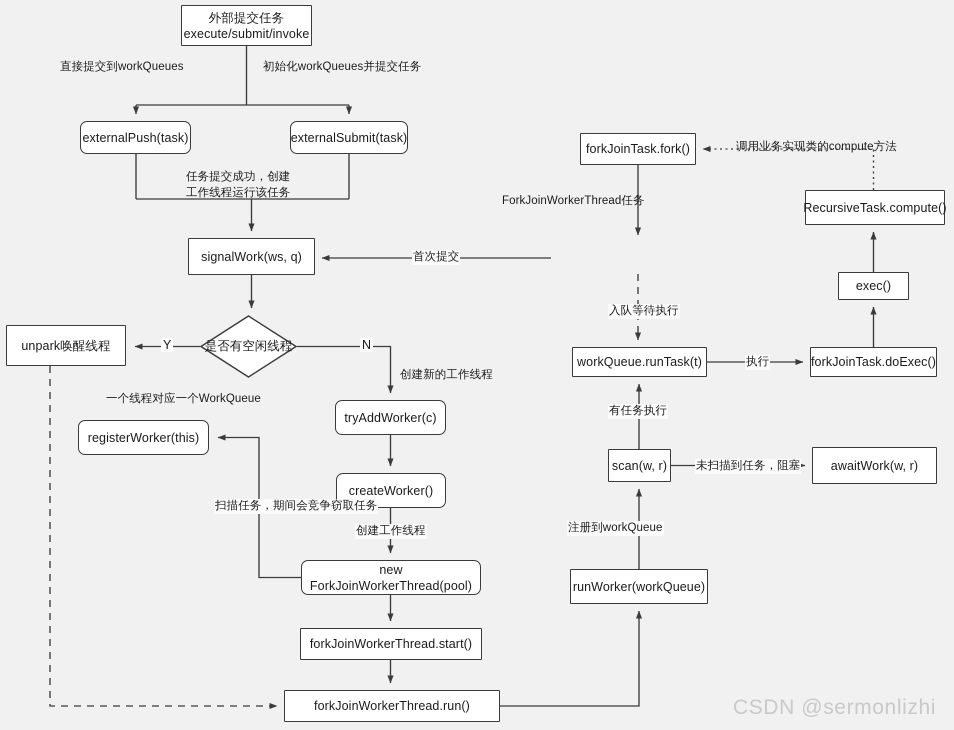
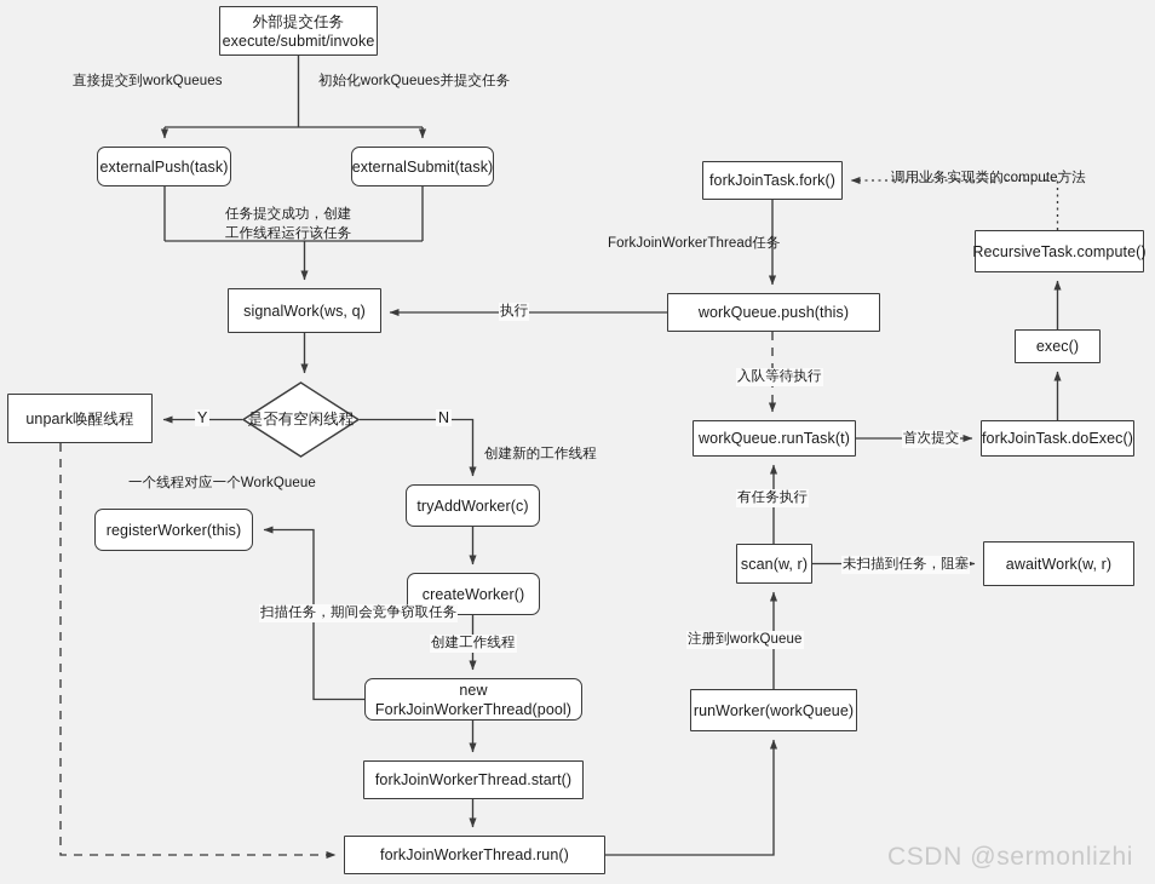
  外部提交任务
  execute/submit/invoke
  externalPush(task)
  externalSubmit(task)
  signalWork(ws, q)
  是否有空闲线程
  unpark唤醒线程
  tryAddWorker(c)
  registerWorker(this)
  createWorker()
  new ForkJoinWorkerThread(pool)
  forkJoinWorkerThread.start()
  forkJoinWorkerThread.run()
  forkJoinTask.fork()
  RecursiveTask.compute()
+ workQueue.push(this)
  exec()
  workQueue.runTask(t)
  forkJoinTask.doExec()
  scan(w, r)
  awaitWork(w, r)
  runWorker(workQueue)
  直接提交到workQueues
  初始化workQueues并提交任务
  任务提交成功，创建
  工作线程运行该任务
- 首次提交
+ 执行
  ForkJoinWorkerThread任务
  调用业务实现类的compute方法
  入队等待执行
- 执行
+ 首次提交
  创建新的工作线程
  一个线程对应一个WorkQueue
  有任务执行
  未扫描到任务，阻塞
  扫描任务，期间会竞争窃取任务
  创建工作线程
  注册到workQueue
  Y
  N
  CSDN @sermonlizhi
